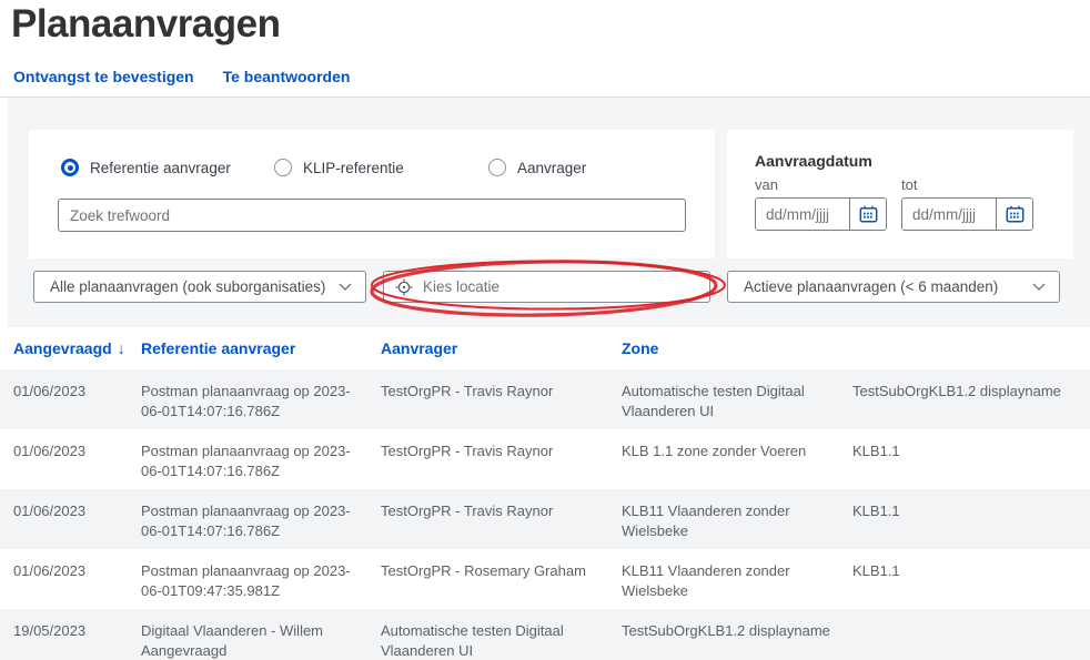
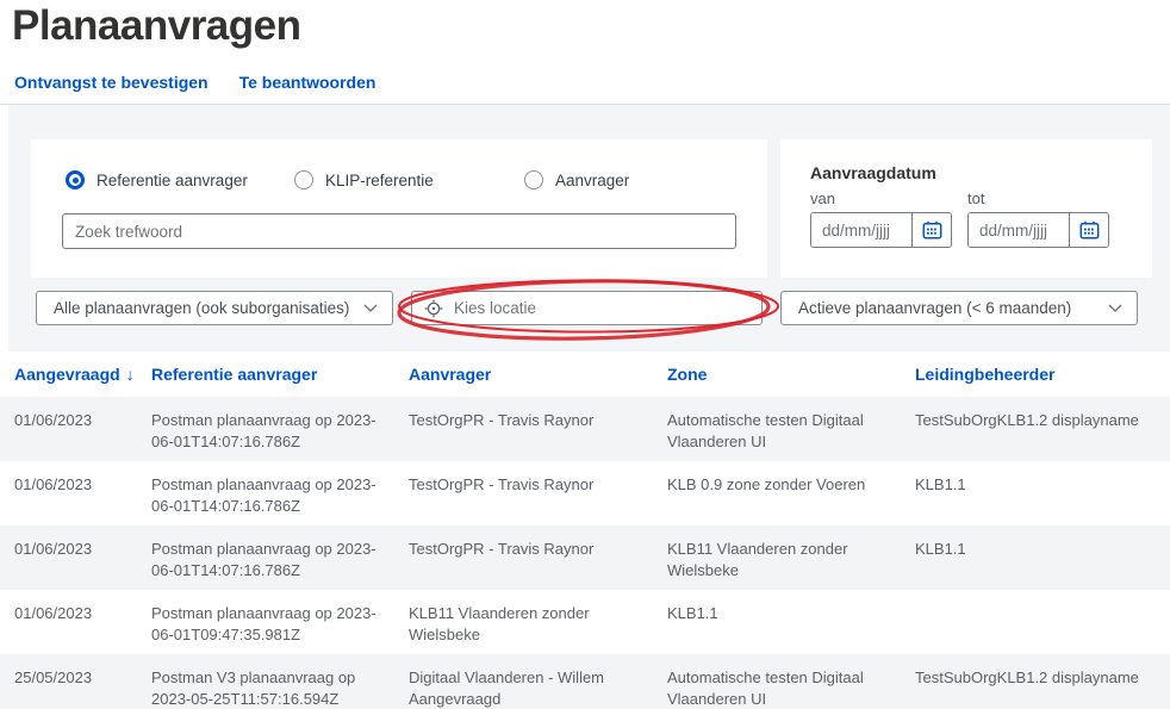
  Planaanvragen
  Ontvangst te bevestigen
  Te beantwoorden
  Referentie aanvrager
  KLIP-referentie
  Aanvrager
  Zoek trefwoord
  Aanvraagdatum
  van
  tot
  dd/mm/jjjj
  dd/mm/jjjj
  Alle planaanvragen (ook suborganisaties)
  Kies locatie
  Actieve planaanvragen (< 6 maanden)
  Aangevraagd ↓
  Referentie aanvrager
  Aanvrager
  Zone
+ Leidingbeheerder
  01/06/2023
  Postman planaanvraag op 2023-06-01T14:07:16.786Z
  TestOrgPR - Travis Raynor
  Automatische testen Digitaal Vlaanderen UI
  TestSubOrgKLB1.2 displayname
  01/06/2023
  Postman planaanvraag op 2023-06-01T14:07:16.786Z
  TestOrgPR - Travis Raynor
- KLB 1.1 zone zonder Voeren
+ KLB 0.9 zone zonder Voeren
  KLB1.1
  01/06/2023
  Postman planaanvraag op 2023-06-01T14:07:16.786Z
  TestOrgPR - Travis Raynor
  KLB11 Vlaanderen zonder Wielsbeke
  KLB1.1
  01/06/2023
  Postman planaanvraag op 2023-06-01T09:47:35.981Z
- TestOrgPR - Rosemary Graham
  KLB11 Vlaanderen zonder Wielsbeke
  KLB1.1
- 19/05/2023
+ 25/05/2023
+ Postman V3 planaanvraag op 2023-05-25T11:57:16.594Z
  Digitaal Vlaanderen - Willem Aangevraagd
  Automatische testen Digitaal Vlaanderen UI
  TestSubOrgKLB1.2 displayname
